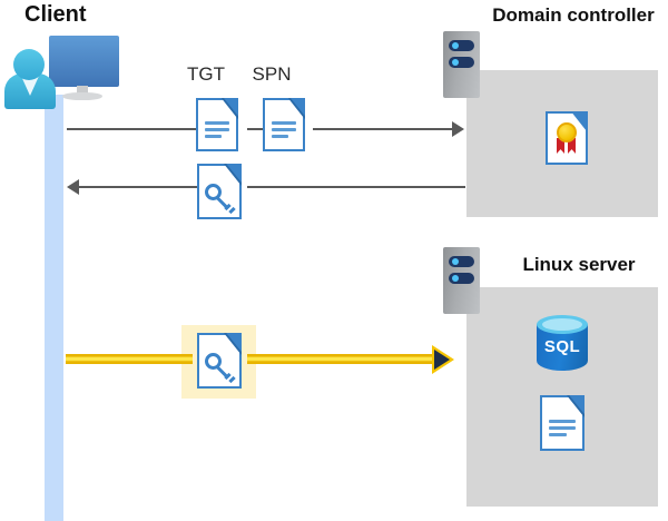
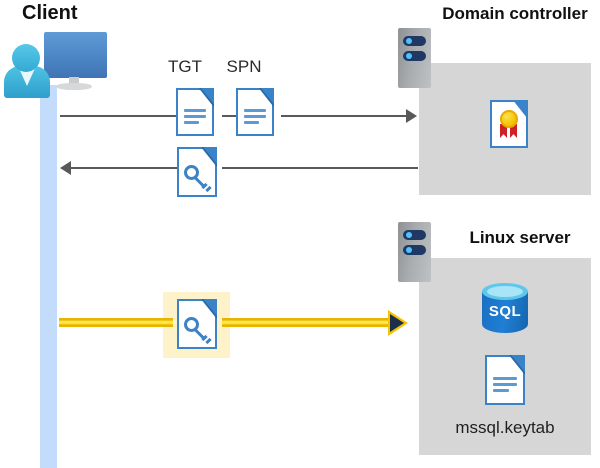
  Client
  Domain controller
  Linux server
  SQL
+ mssql.keytab
  TGT
  SPN
